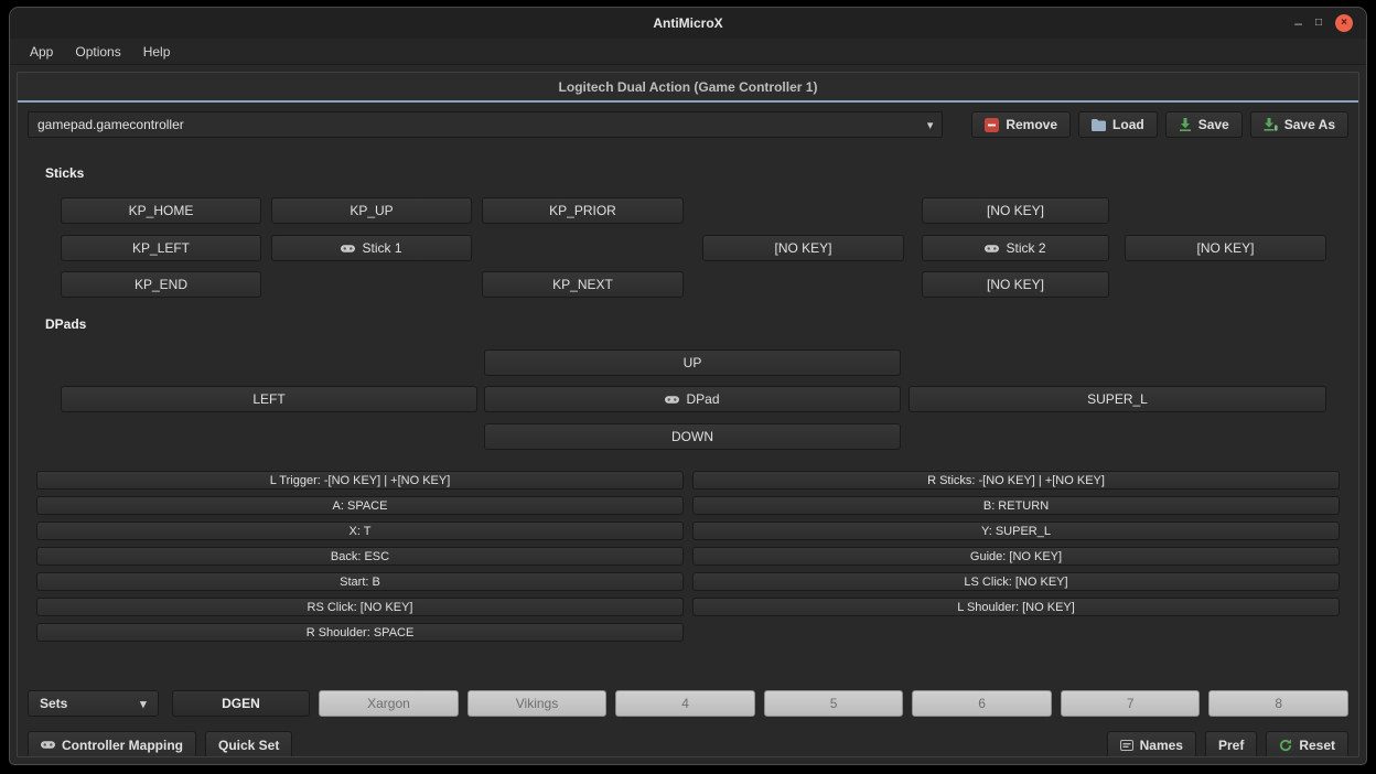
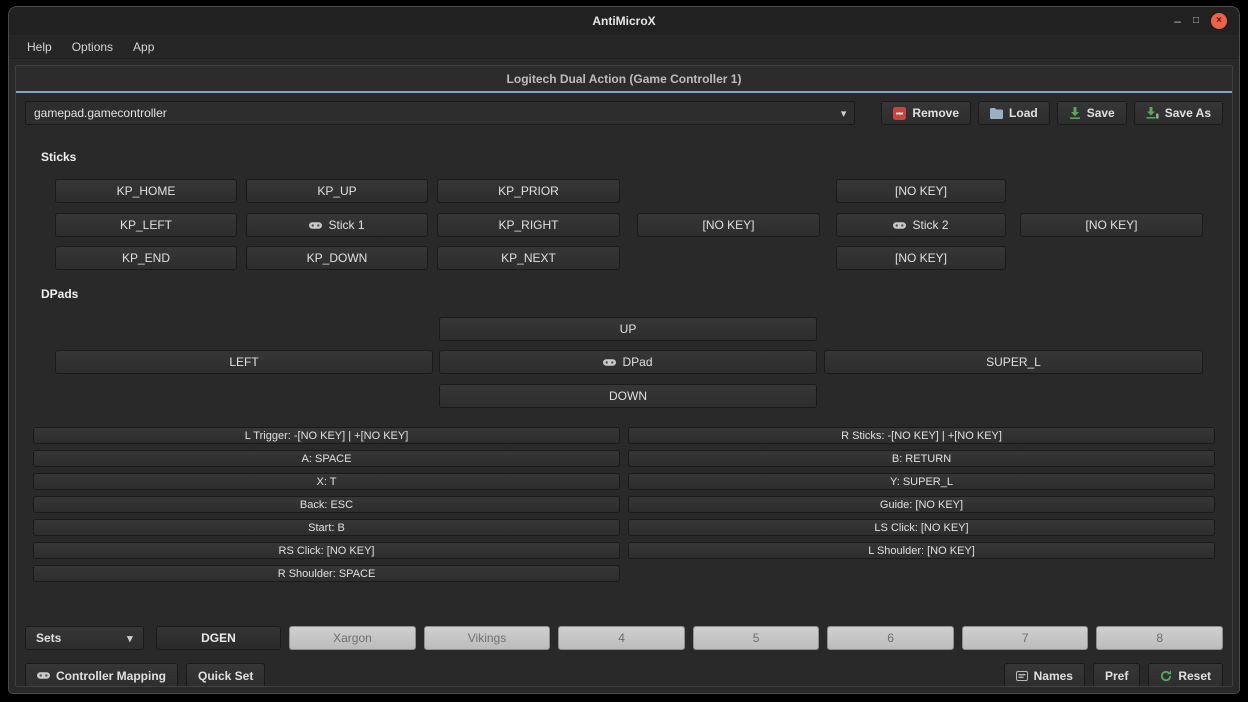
  AntiMicroX
  –
  □
  ×
- App
+ Help
  Options
- Help
+ App
  Logitech Dual Action (Game Controller 1)
  gamepad.gamecontroller
  ▾
  Remove
  Load
  Save
  Save As
  Sticks
  KP_HOME
  KP_UP
  KP_PRIOR
  [NO KEY]
  KP_LEFT
  Stick 1
+ KP_RIGHT
  [NO KEY]
  Stick 2
  [NO KEY]
  KP_END
+ KP_DOWN
  KP_NEXT
  [NO KEY]
  DPads
  UP
  LEFT
  DPad
  SUPER_L
  DOWN
  L Trigger: -[NO KEY] | +[NO KEY]
  A: SPACE
  X: T
  Back: ESC
  Start: B
  RS Click: [NO KEY]
  R Shoulder: SPACE
  R Sticks: -[NO KEY] | +[NO KEY]
  B: RETURN
  Y: SUPER_L
  Guide: [NO KEY]
  LS Click: [NO KEY]
  L Shoulder: [NO KEY]
  Sets
  ▾
  DGEN
  Xargon
  Vikings
  4
  5
  6
  7
  8
  Controller Mapping
  Quick Set
  Names
  Pref
  Reset
